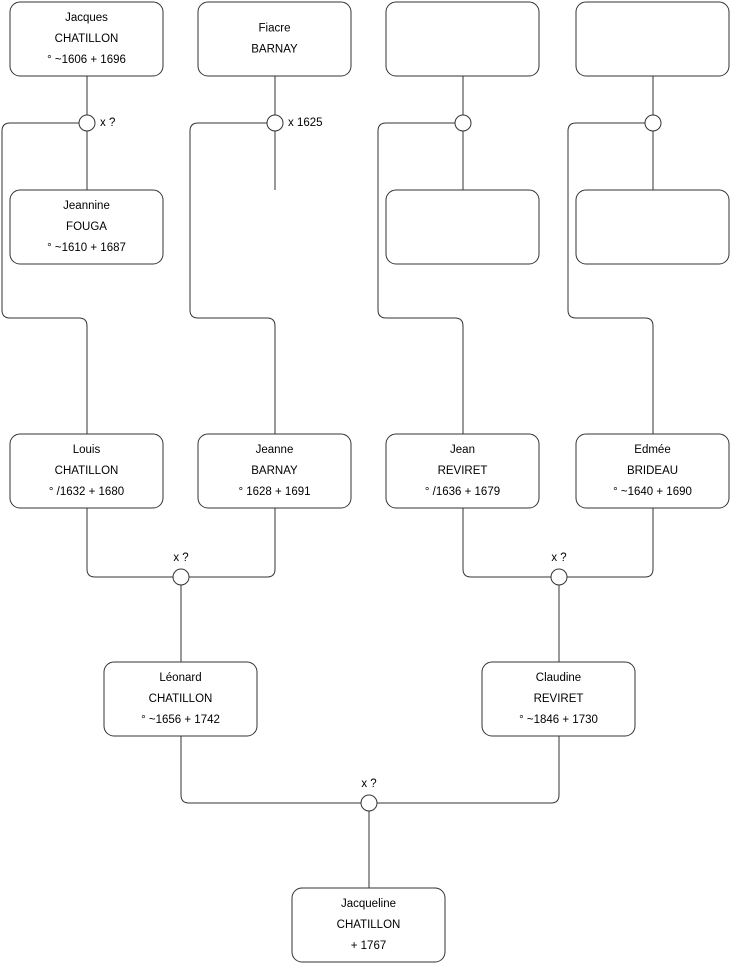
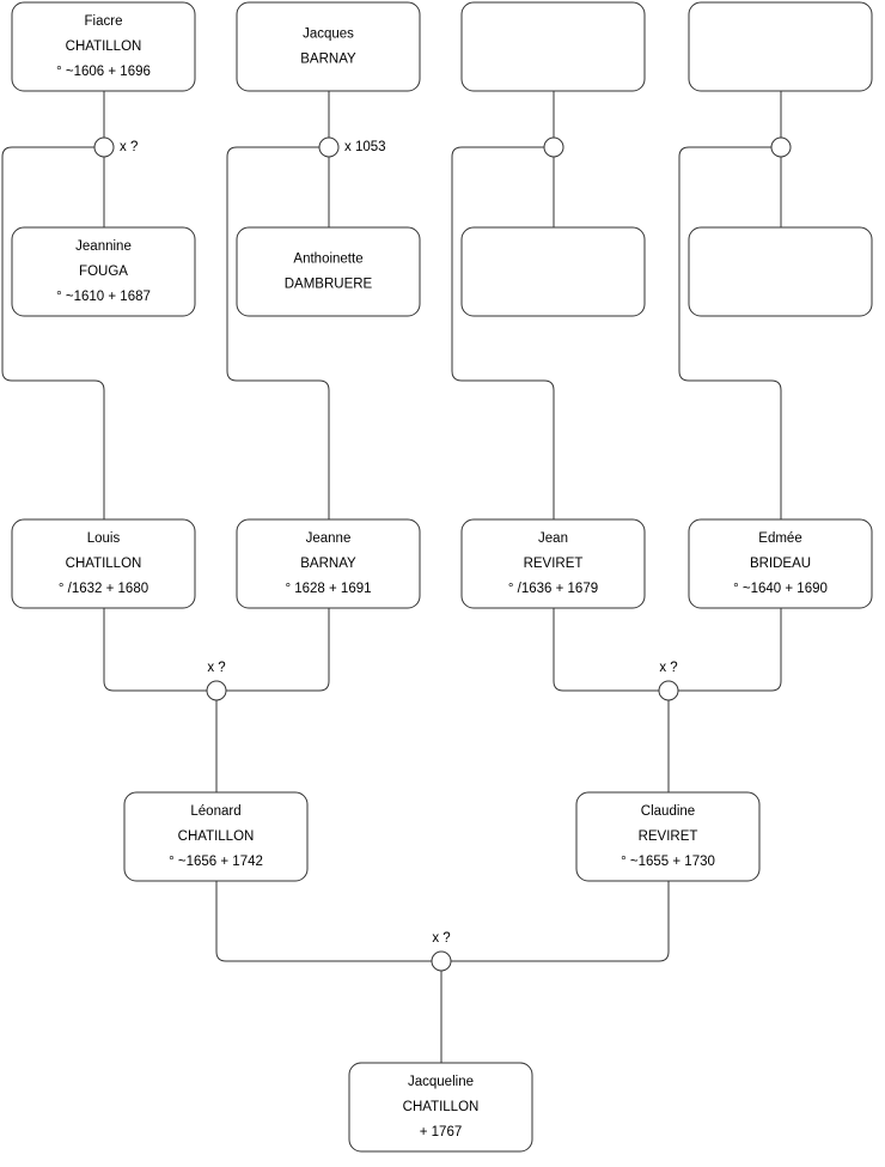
- Jacques
+ Fiacre
  CHATILLON
  ° ~1606 + 1696
- Fiacre
+ Jacques
  BARNAY
  Jeannine
  FOUGA
  ° ~1610 + 1687
+ Anthoinette
+ DAMBRUERE
  Louis
  CHATILLON
  ° /1632 + 1680
  Jeanne
  BARNAY
  ° 1628 + 1691
  Jean
  REVIRET
  ° /1636 + 1679
  Edmée
  BRIDEAU
  ° ~1640 + 1690
  Léonard
  CHATILLON
  ° ~1656 + 1742
  Claudine
  REVIRET
- ° ~1846 + 1730
+ ° ~1655 + 1730
  Jacqueline
  CHATILLON
  + 1767
  x ?
- x 1625
+ x 1053
  x ?
  x ?
  x ?
